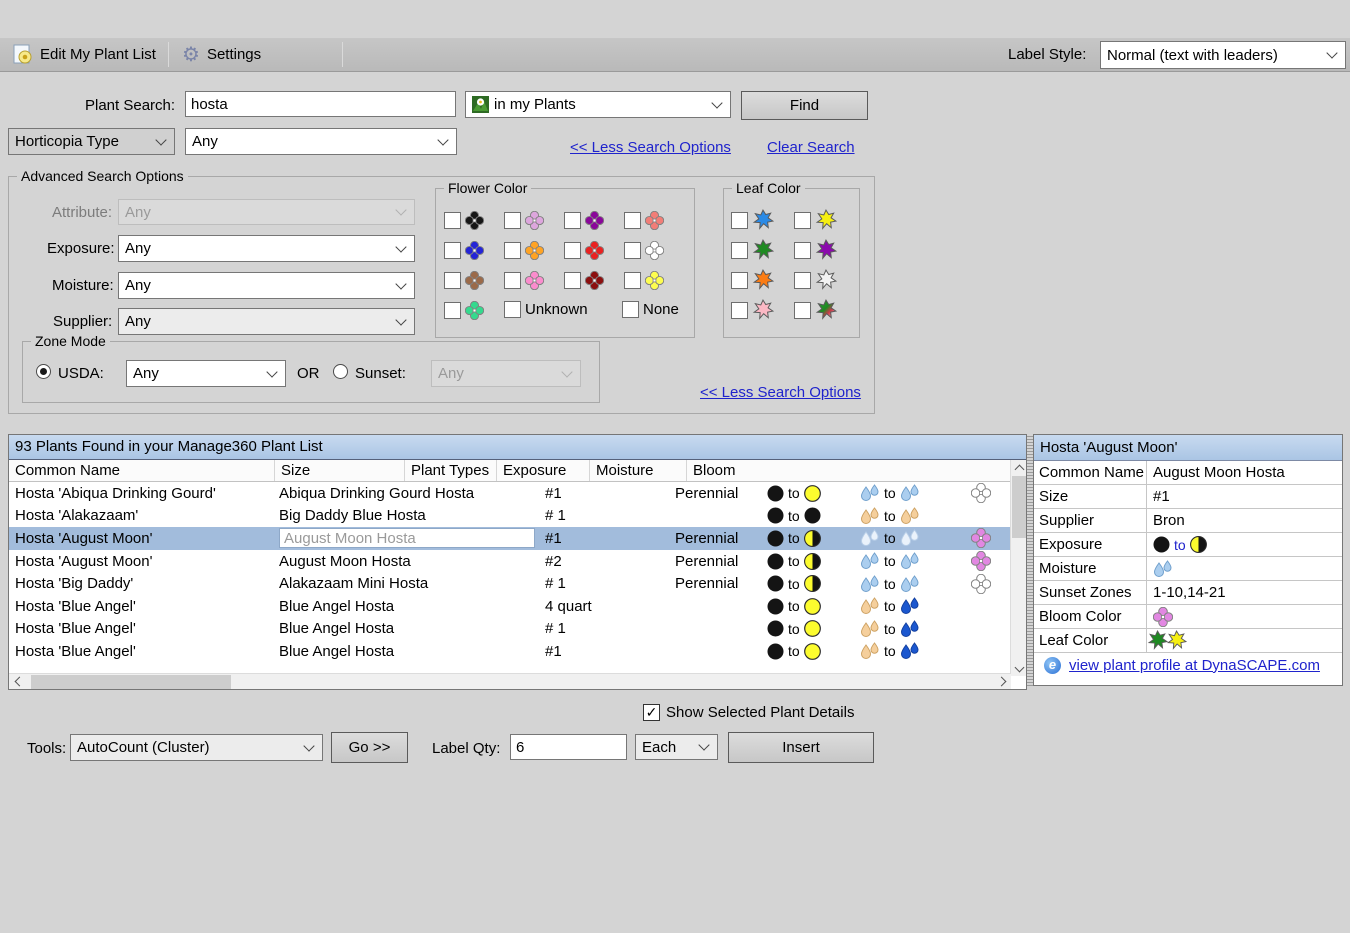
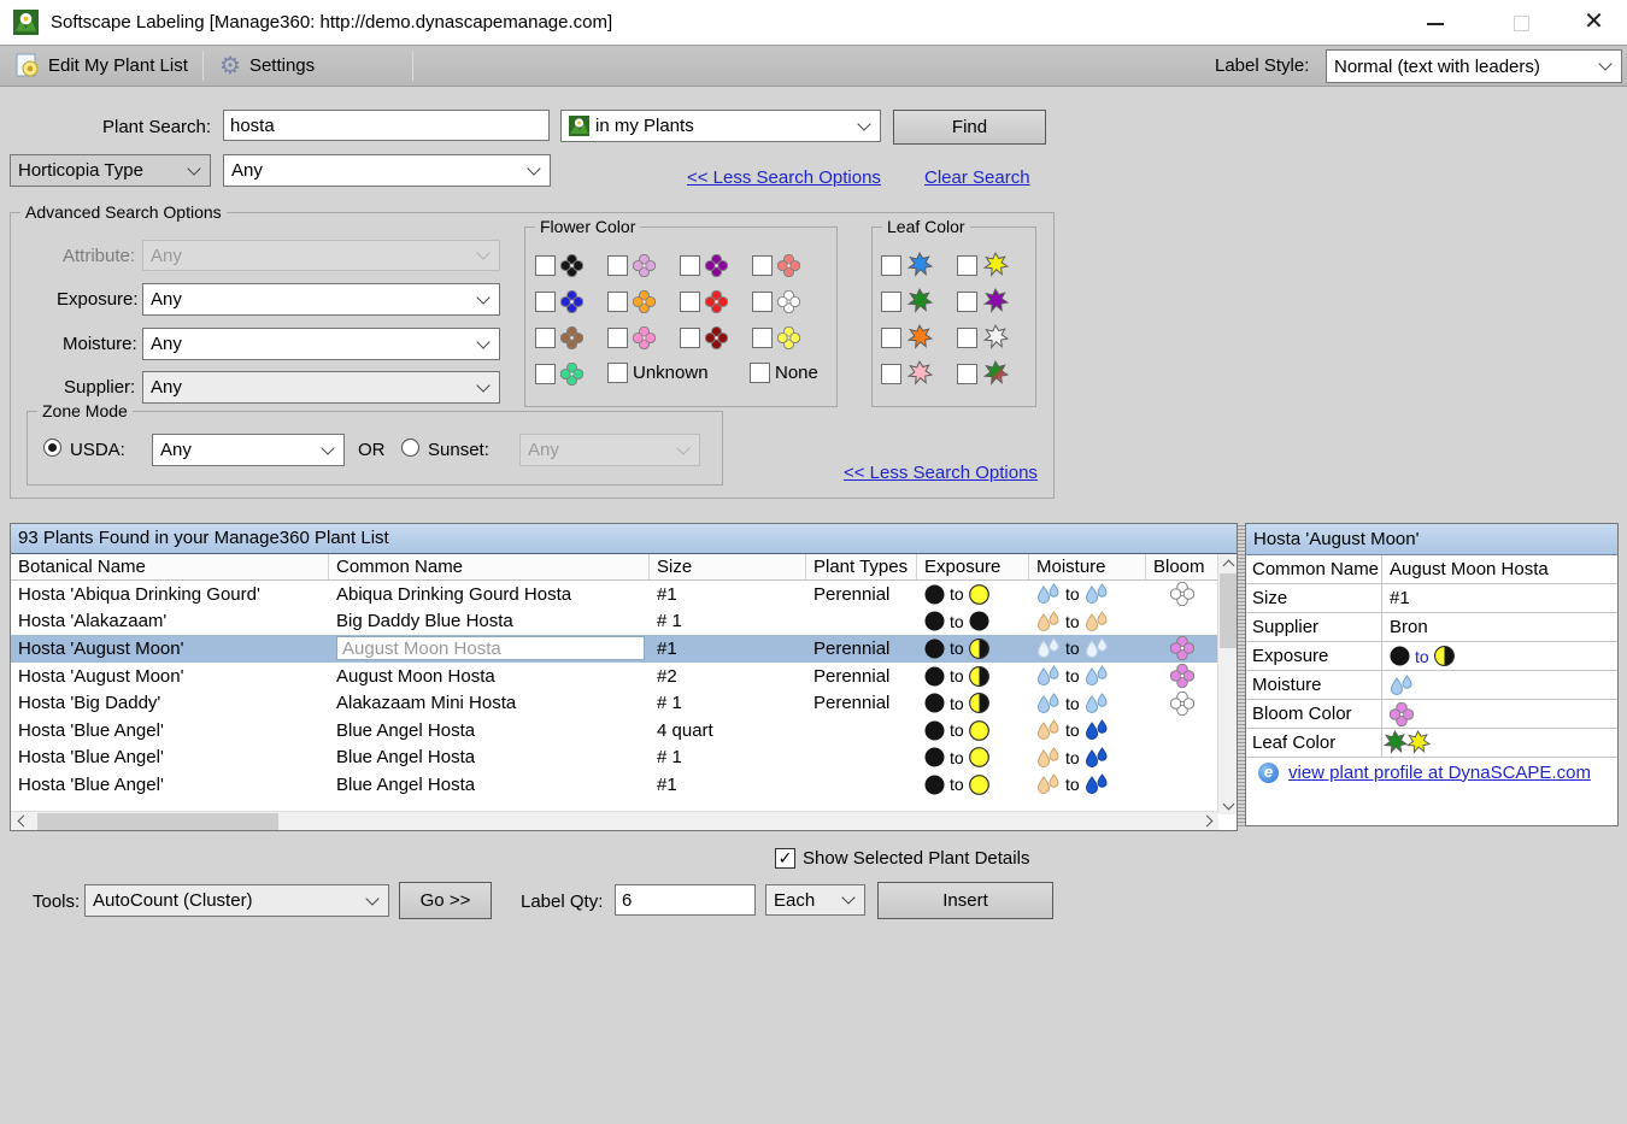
+ Softscape Labeling [Manage360: http://demo.dynascapemanage.com]
+ ✕
  Edit My Plant List
  ⚙
  Settings
  Label Style:
  Normal (text with leaders)
  Plant Search:
  hosta
  in my Plants
  Find
  Horticopia Type
  Any
  << Less Search Options
  Clear Search
  Advanced Search Options
  Attribute:
  Any
  Exposure:
  Any
  Moisture:
  Any
  Supplier:
  Any
  Flower Color
  Unknown
  None
  Leaf Color
  Zone Mode
  USDA:
  Any
  OR
  Sunset:
  Any
  << Less Search Options
  93 Plants Found in your Manage360 Plant List
+ Botanical Name
  Common Name
  Size
  Plant Types
  Exposure
  Moisture
  Bloom
  Hosta 'Abiqua Drinking Gourd'
  Abiqua Drinking Gourd Hosta
  #1
  Perennial
  to
  to
  Hosta 'Alakazaam'
  Big Daddy Blue Hosta
  # 1
  to
  to
  Hosta 'August Moon'
  August Moon Hosta
  #1
  Perennial
  to
  to
  Hosta 'August Moon'
  August Moon Hosta
  #2
  Perennial
  to
  to
  Hosta 'Big Daddy'
  Alakazaam Mini Hosta
  # 1
  Perennial
  to
  to
  Hosta 'Blue Angel'
  Blue Angel Hosta
  4 quart
  to
  to
  Hosta 'Blue Angel'
  Blue Angel Hosta
  # 1
  to
  to
  Hosta 'Blue Angel'
  Blue Angel Hosta
  #1
  to
  to
  Hosta 'August Moon'
  Common Name
  August Moon Hosta
  Size
  #1
  Supplier
  Bron
  Exposure
  to
  Moisture
- Sunset Zones
- 1-10,14-21
  Bloom Color
  Leaf Color
  e
  view plant profile at DynaSCAPE.com
  ✓
  Show Selected Plant Details
  Tools:
  AutoCount (Cluster)
  Go >>
  Label Qty:
  6
  Each
  Insert
